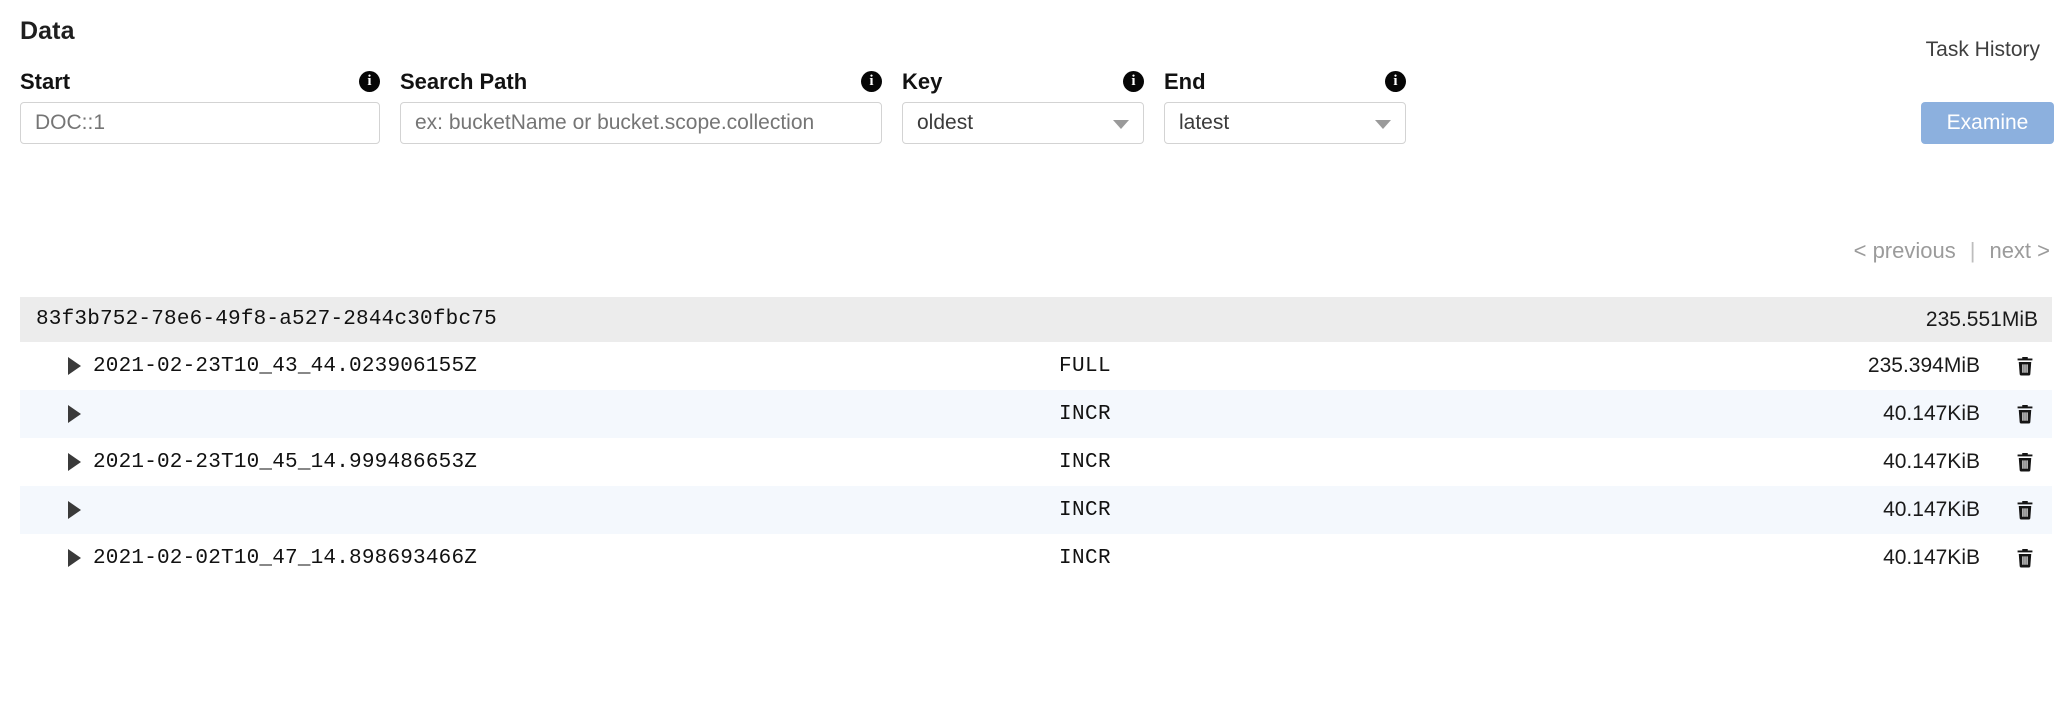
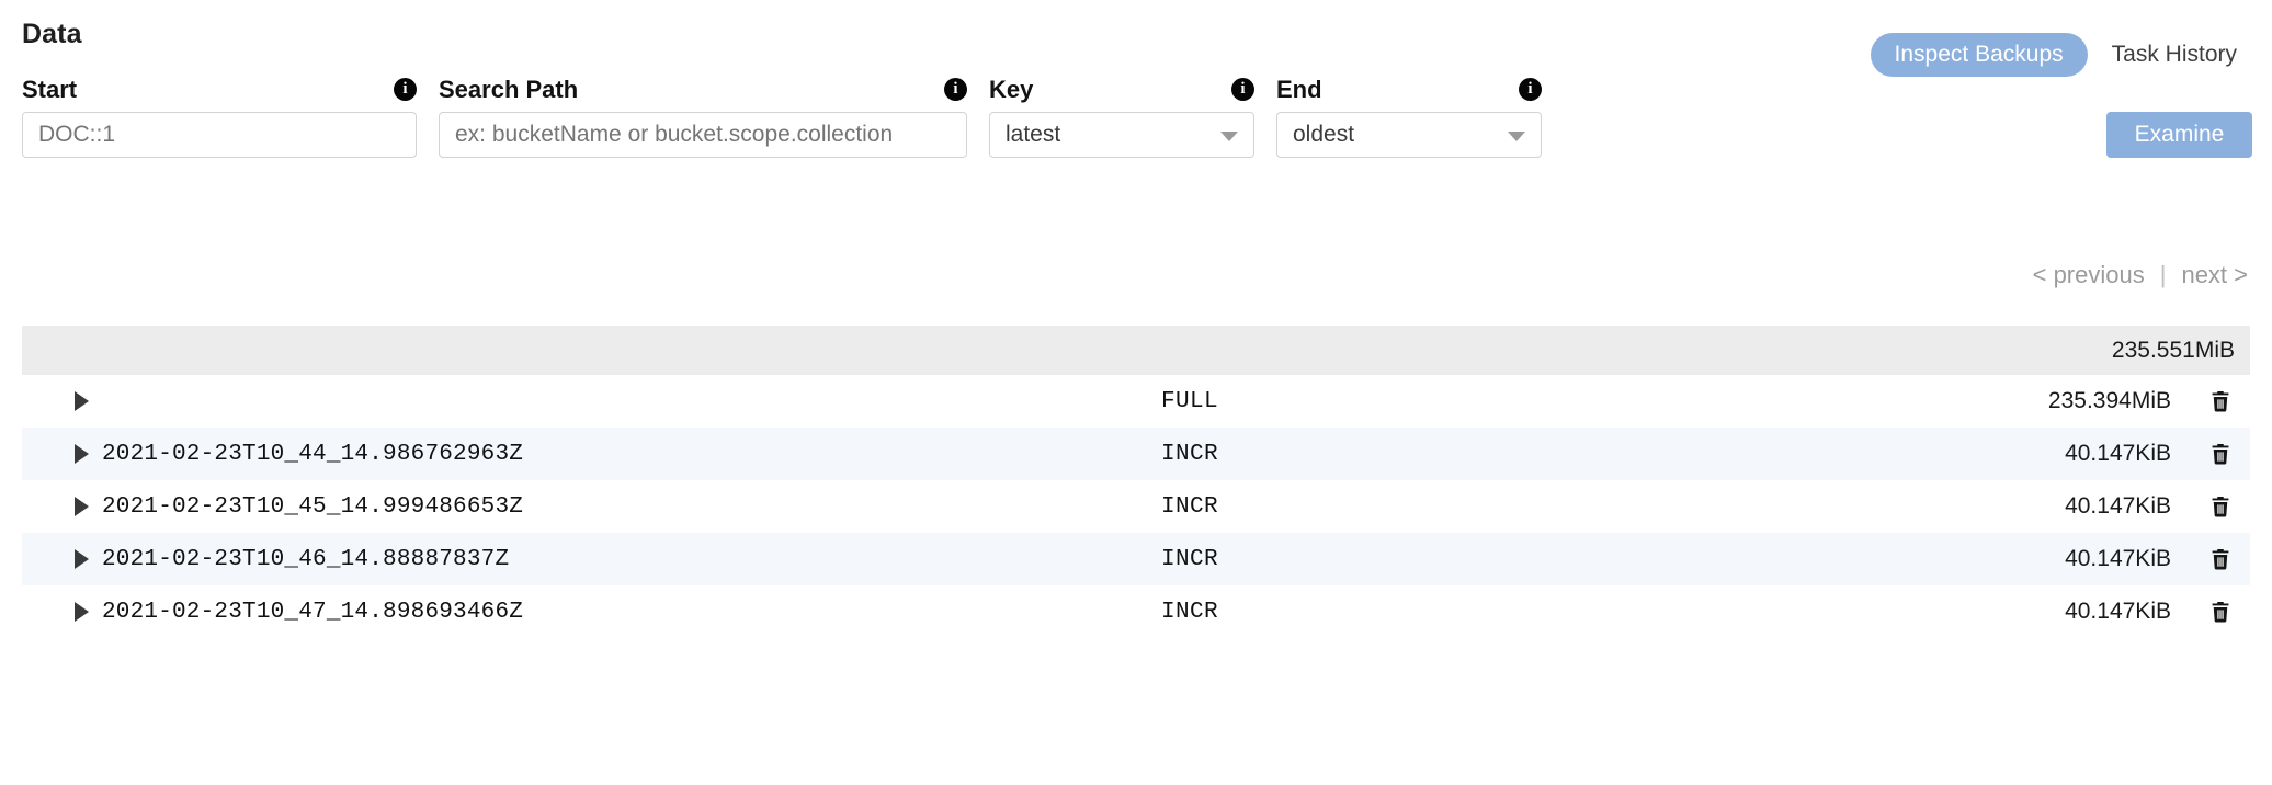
  Data
+ Inspect Backups
  Task History
  Start
  i
  DOC::1
  Search Path
  i
  ex: bucketName or bucket.scope.collection
  Key
  i
- oldest
+ latest
  End
  i
- latest
+ oldest
  Examine
  < previous
  |
  next >
- 83f3b752-78e6-49f8-a527-2844c30fbc75
  235.551MiB
- 2021-02-23T10_43_44.023906155Z
  FULL
  235.394MiB
+ 2021-02-23T10_44_14.986762963Z
  INCR
  40.147KiB
  2021-02-23T10_45_14.999486653Z
  INCR
  40.147KiB
+ 2021-02-23T10_46_14.88887837Z
  INCR
  40.147KiB
- 2021-02-02T10_47_14.898693466Z
+ 2021-02-23T10_47_14.898693466Z
  INCR
  40.147KiB
